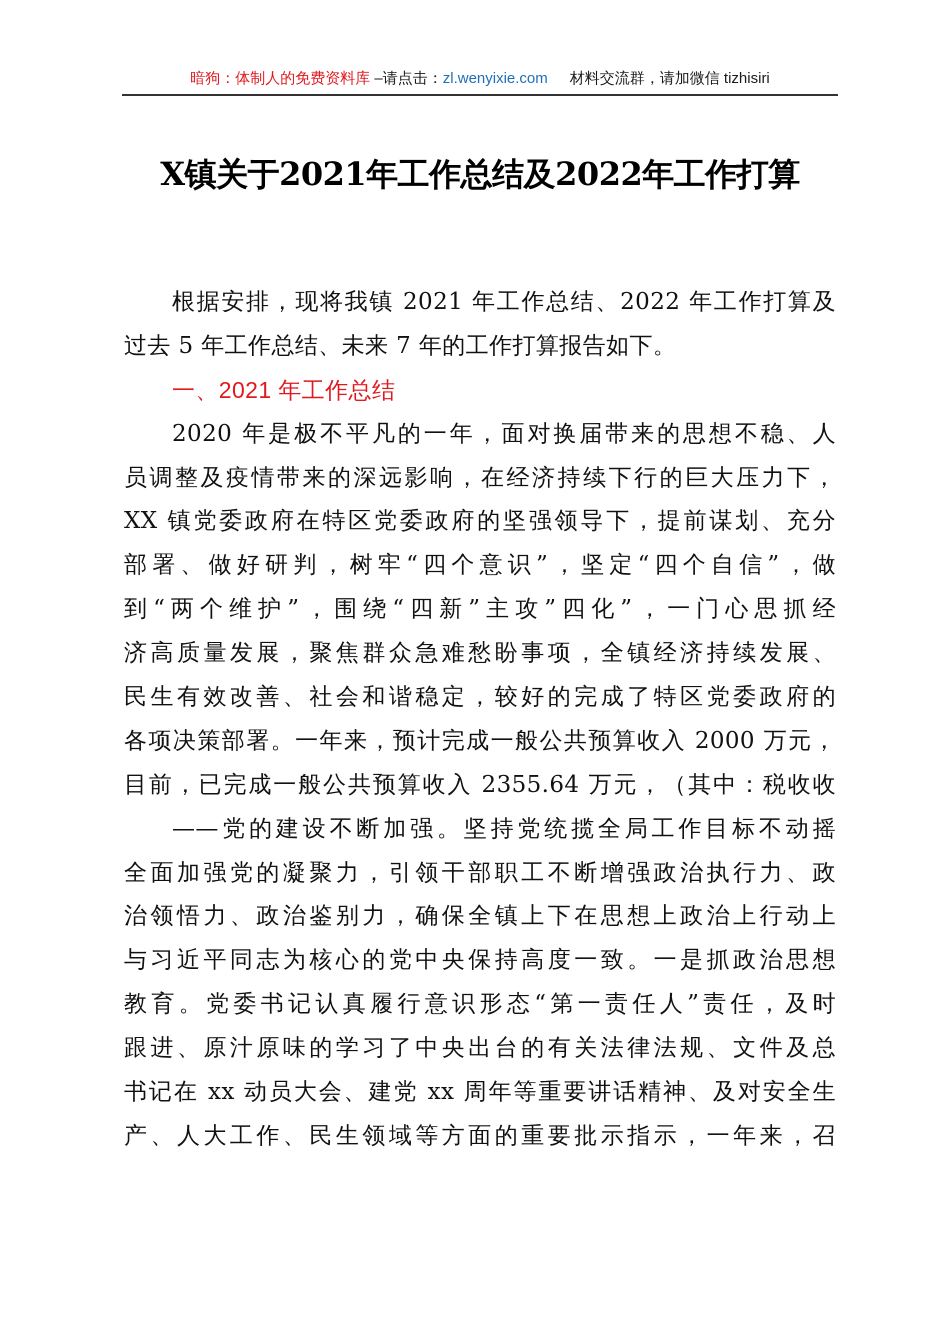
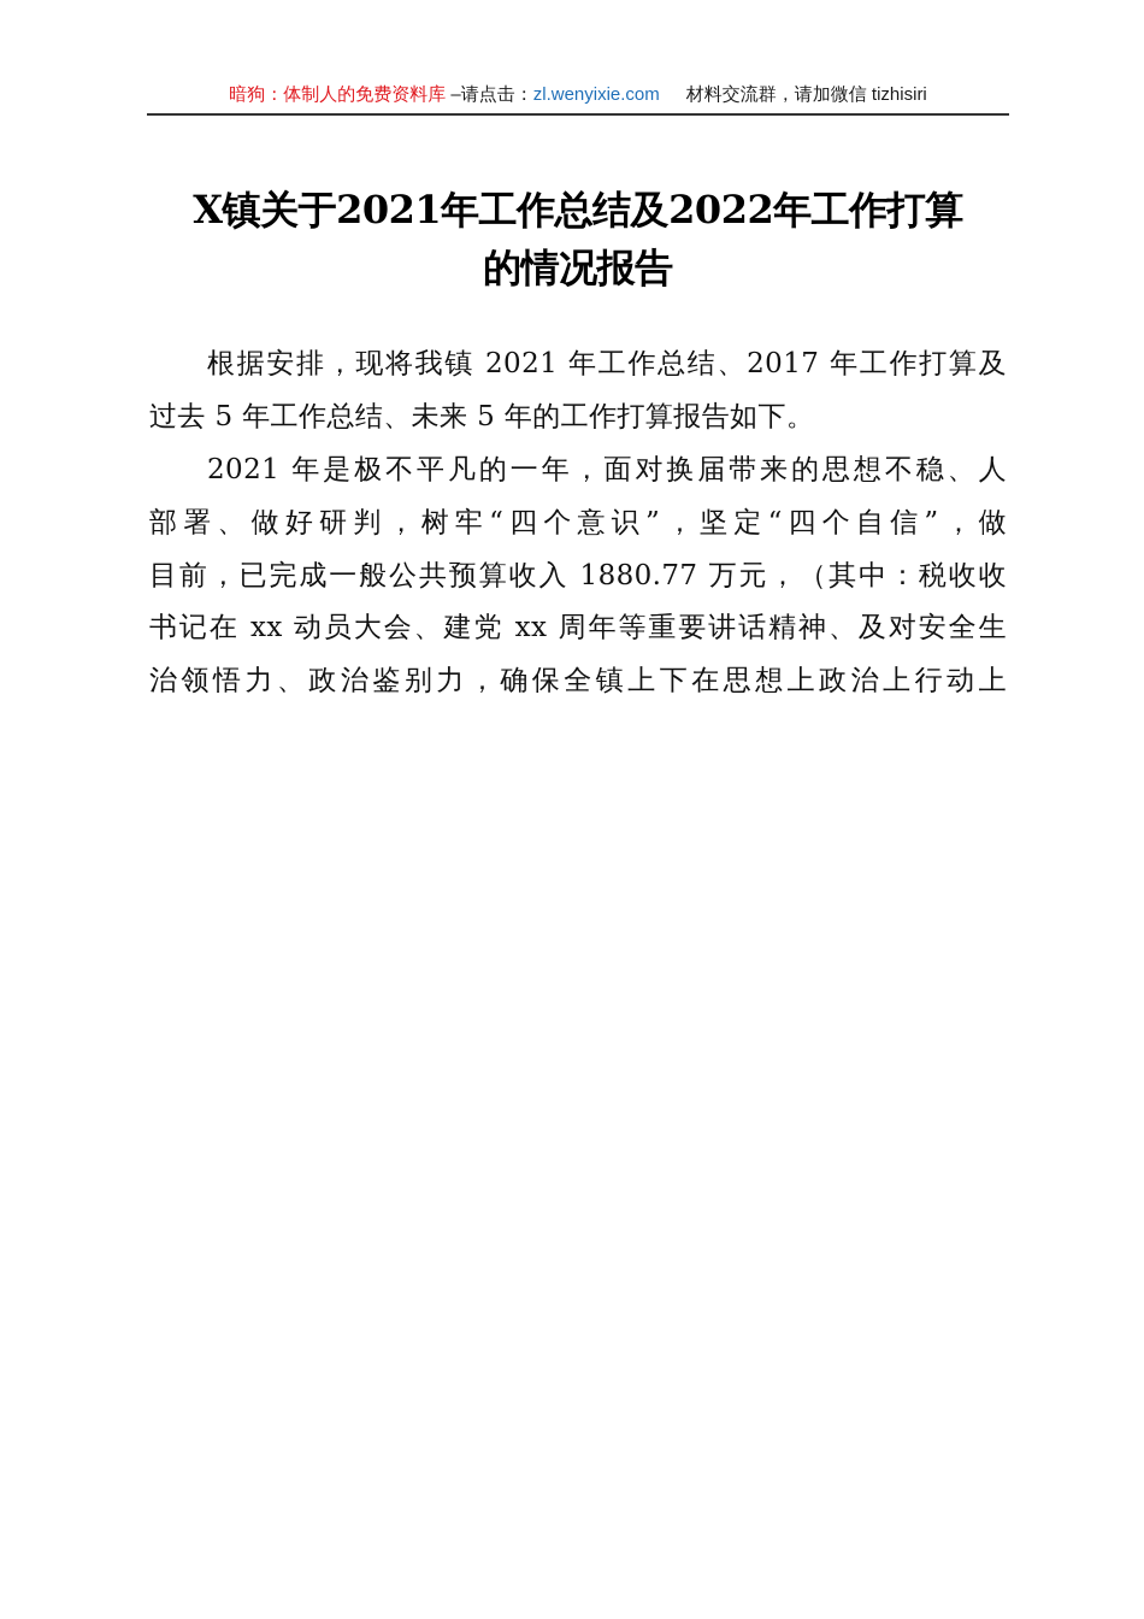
  暗狗：体制人的免费资料库 –请点击：zl.wenyixie.com 材料交流群，请加微信 tizhisiri
  X镇关于2021年工作总结及2022年工作打算
+ 的情况报告
- 根据安排，现将我镇 2021 年工作总结、2022 年工作打算及
+ 根据安排，现将我镇 2021 年工作总结、2017 年工作打算及
- 过去 5 年工作总结、未来 7 年的工作打算报告如下。
+ 过去 5 年工作总结、未来 5 年的工作打算报告如下。
- 一、2021 年工作总结
- 2020 年是极不平凡的一年，面对换届带来的思想不稳、人
+ 2021 年是极不平凡的一年，面对换届带来的思想不稳、人
- 员调整及疫情带来的深远影响，在经济持续下行的巨大压力下，
- XX 镇党委政府在特区党委政府的坚强领导下，提前谋划、充分
  部署、做好研判，树牢“四个意识”，坚定“四个自信”，做
- 到“两个维护”，围绕“四新”主攻”四化”，一门心思抓经
- 济高质量发展，聚焦群众急难愁盼事项，全镇经济持续发展、
- 民生有效改善、社会和谐稳定，较好的完成了特区党委政府的
- 各项决策部署。一年来，预计完成一般公共预算收入 2000 万元，
- 目前，已完成一般公共预算收入 2355.64 万元，（其中：税收收
+ 目前，已完成一般公共预算收入 1880.77 万元，（其中：税收收
- ——党的建设不断加强。坚持党统揽全局工作目标不动摇
- 全面加强党的凝聚力，引领干部职工不断增强政治执行力、政
- 治领悟力、政治鉴别力，确保全镇上下在思想上政治上行动上
+ 书记在 xx 动员大会、建党 xx 周年等重要讲话精神、及对安全生
- 与习近平同志为核心的党中央保持高度一致。一是抓政治思想
- 教育。党委书记认真履行意识形态“第一责任人”责任，及时
- 跟进、原汁原味的学习了中央出台的有关法律法规、文件及总
- 书记在 xx 动员大会、建党 xx 周年等重要讲话精神、及对安全生
+ 治领悟力、政治鉴别力，确保全镇上下在思想上政治上行动上
- 产、人大工作、民生领域等方面的重要批示指示，一年来，召
